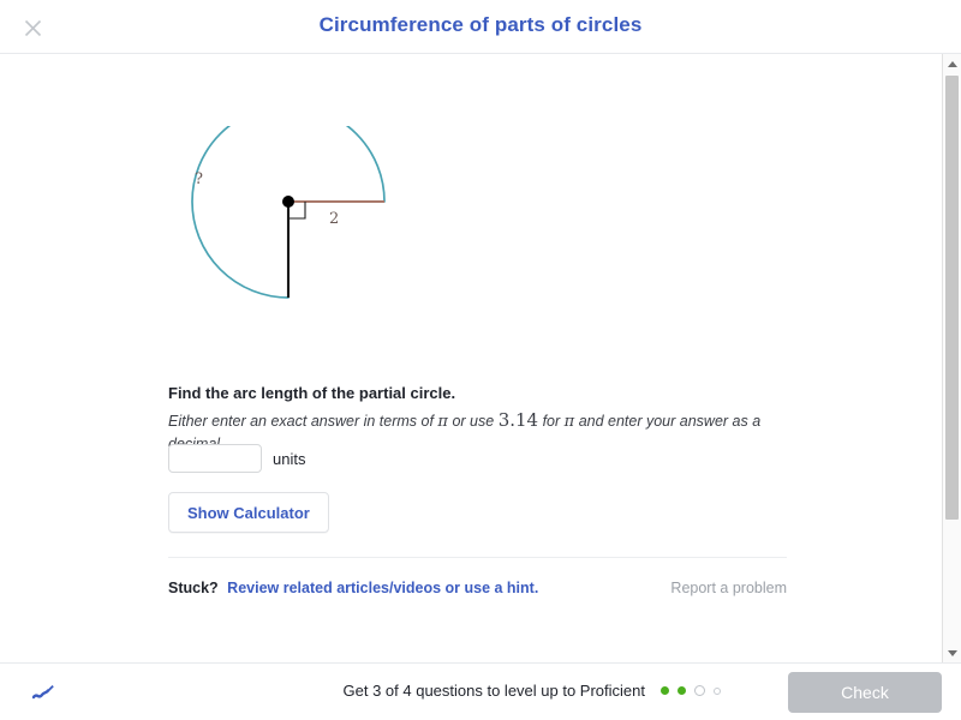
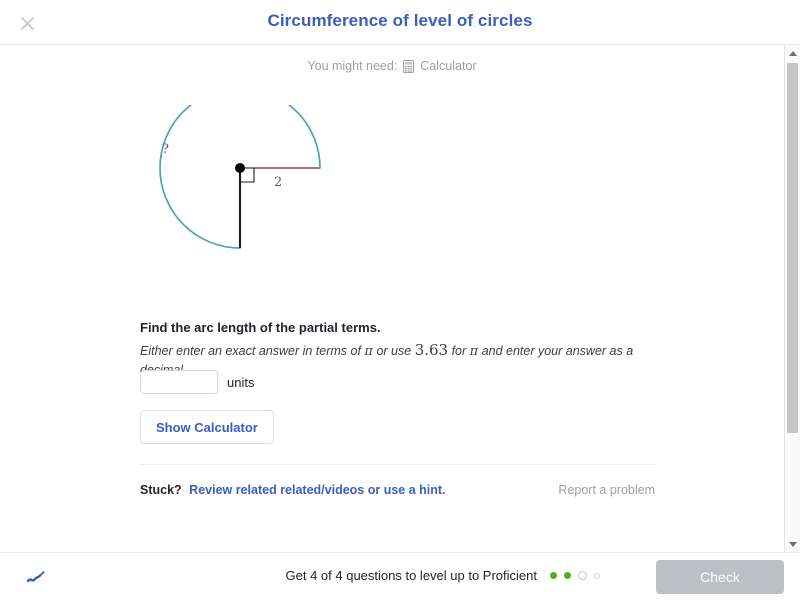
- Circumference of parts of circles
+ Circumference of level of circles
+ You might need: Calculator
  ?
  2
- Find the arc length of the partial circle.
+ Find the arc length of the partial terms.
- Either enter an exact answer in terms of π or use 3.14 for π and enter your answer as a
+ Either enter an exact answer in terms of π or use 3.63 for π and enter your answer as a
  units
  Show Calculator
- Stuck? Review related articles/videos or use a hint.
+ Stuck? Review related related/videos or use a hint.
  Report a problem
- Get 3 of 4 questions to level up to Proficient
+ Get 4 of 4 questions to level up to Proficient
  Check
